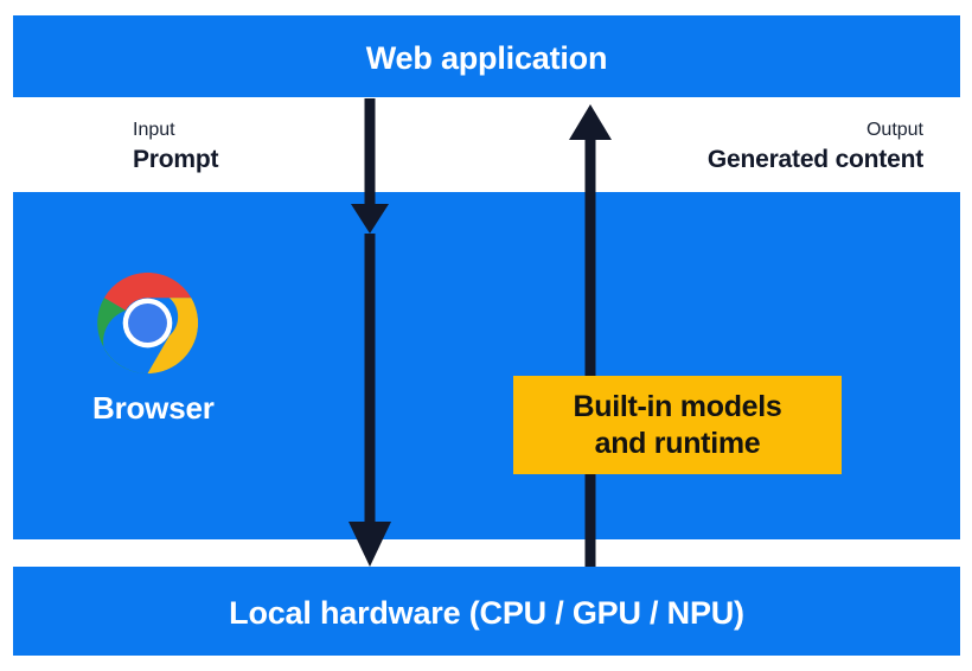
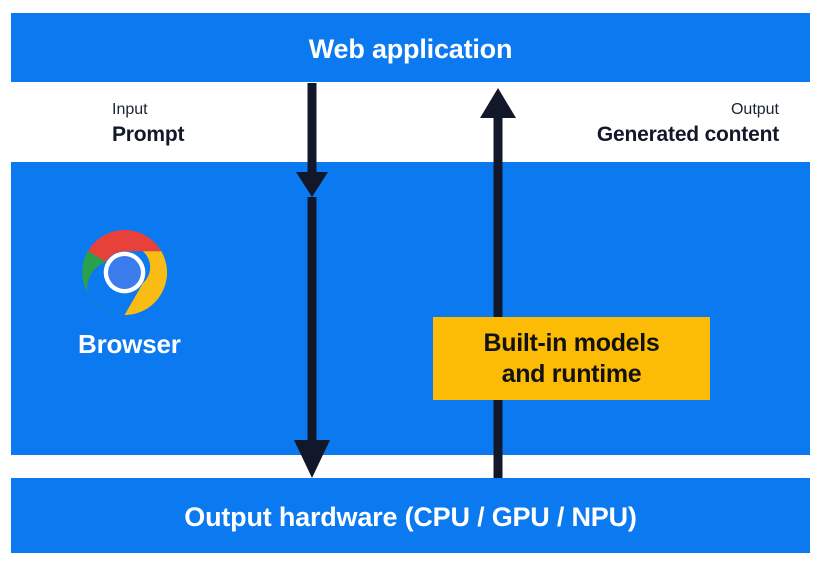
  Web application
  Input
  Prompt
  Output
  Generated content
- Local hardware (CPU / GPU / NPU)
+ Output hardware (CPU / GPU / NPU)
  Browse
  Built-in models
  and runtime
